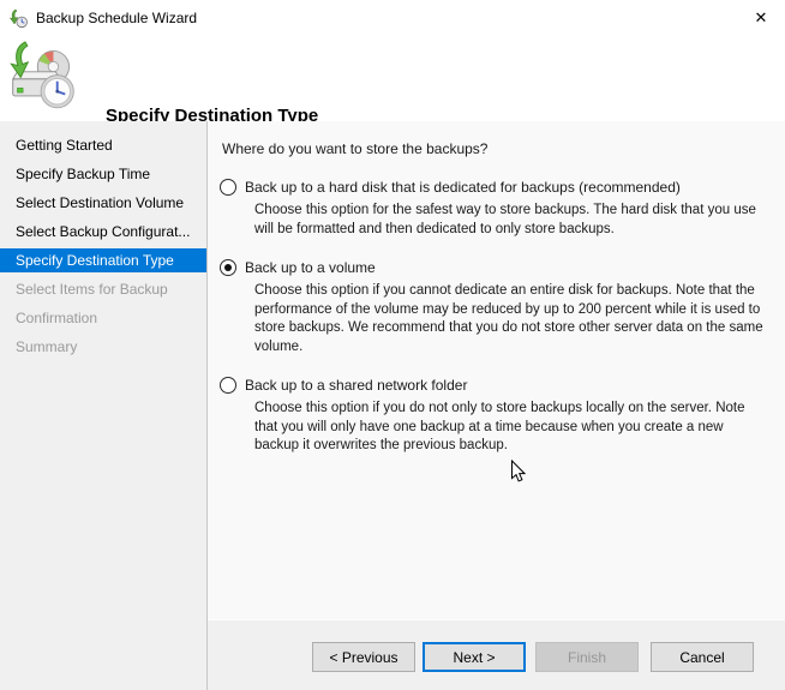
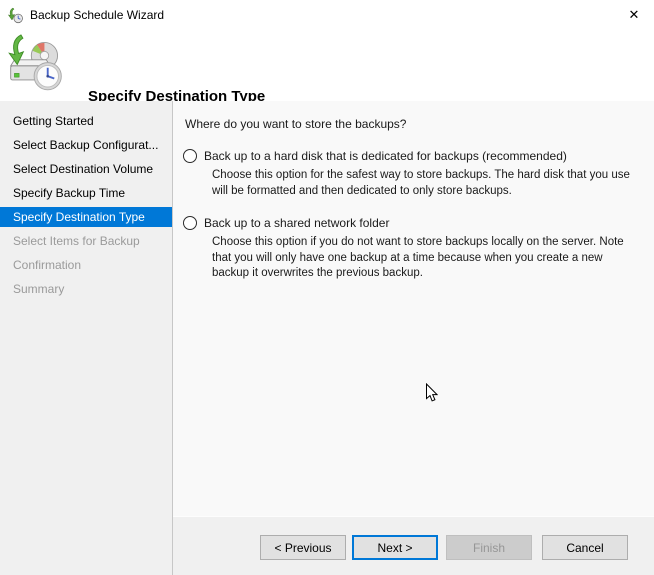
  Backup Schedule Wizard
  ✕
  Specify Destination Type
  Getting Started
- Specify Backup Time
+ Select Backup Configurat...
  Select Destination Volume
- Select Backup Configurat...
+ Specify Backup Time
  Specify Destination Type
  Select Items for Backup
  Confirmation
  Summary
  Where do you want to store the backups?
  Back up to a hard disk that is dedicated for backups (recommended)
  Choose this option for the safest way to store backups. The hard disk that you use will be formatted and then dedicated to only store backups.
- Back up to a volume
- Choose this option if you cannot dedicate an entire disk for backups. Note that the performance of the volume may be reduced by up to 200 percent while it is used to store backups. We recommend that you do not store other server data on the same volume.
  Back up to a shared network folder
- Choose this option if you do not only to store backups locally on the server. Note that you will only have one backup at a time because when you create a new backup it overwrites the previous backup.
+ Choose this option if you do not want to store backups locally on the server. Note that you will only have one backup at a time because when you create a new backup it overwrites the previous backup.
  < Previous
  Next >
  Finish
  Cancel
